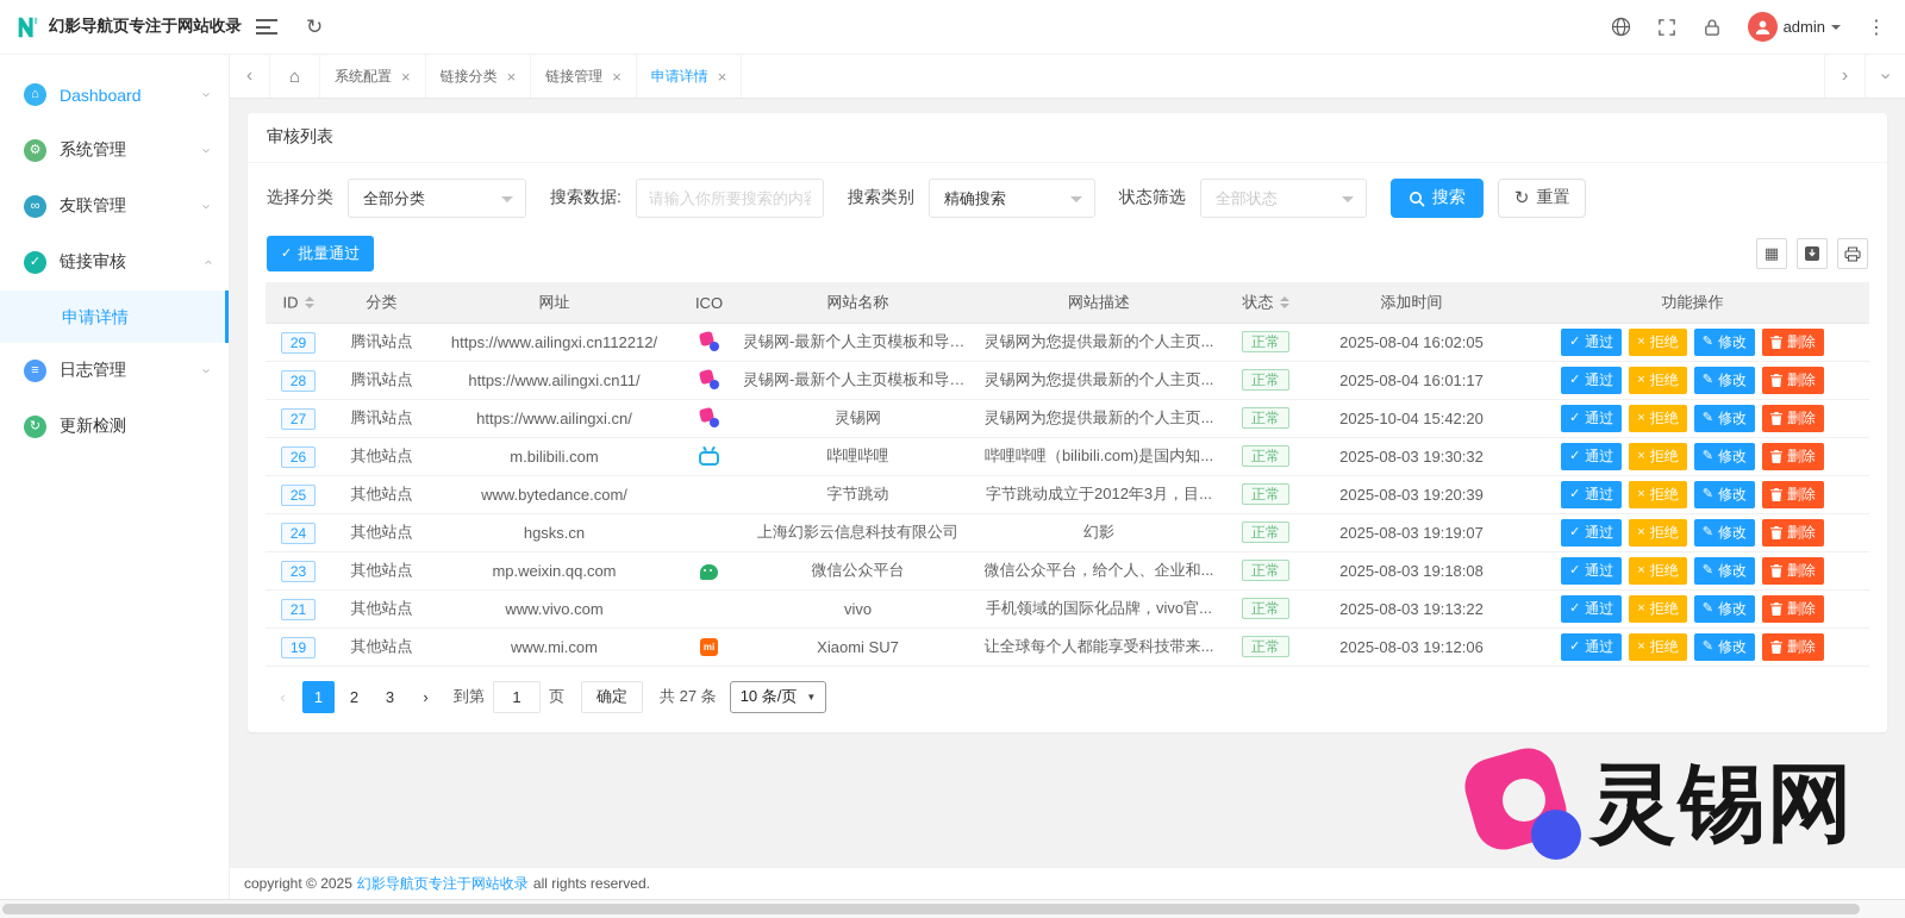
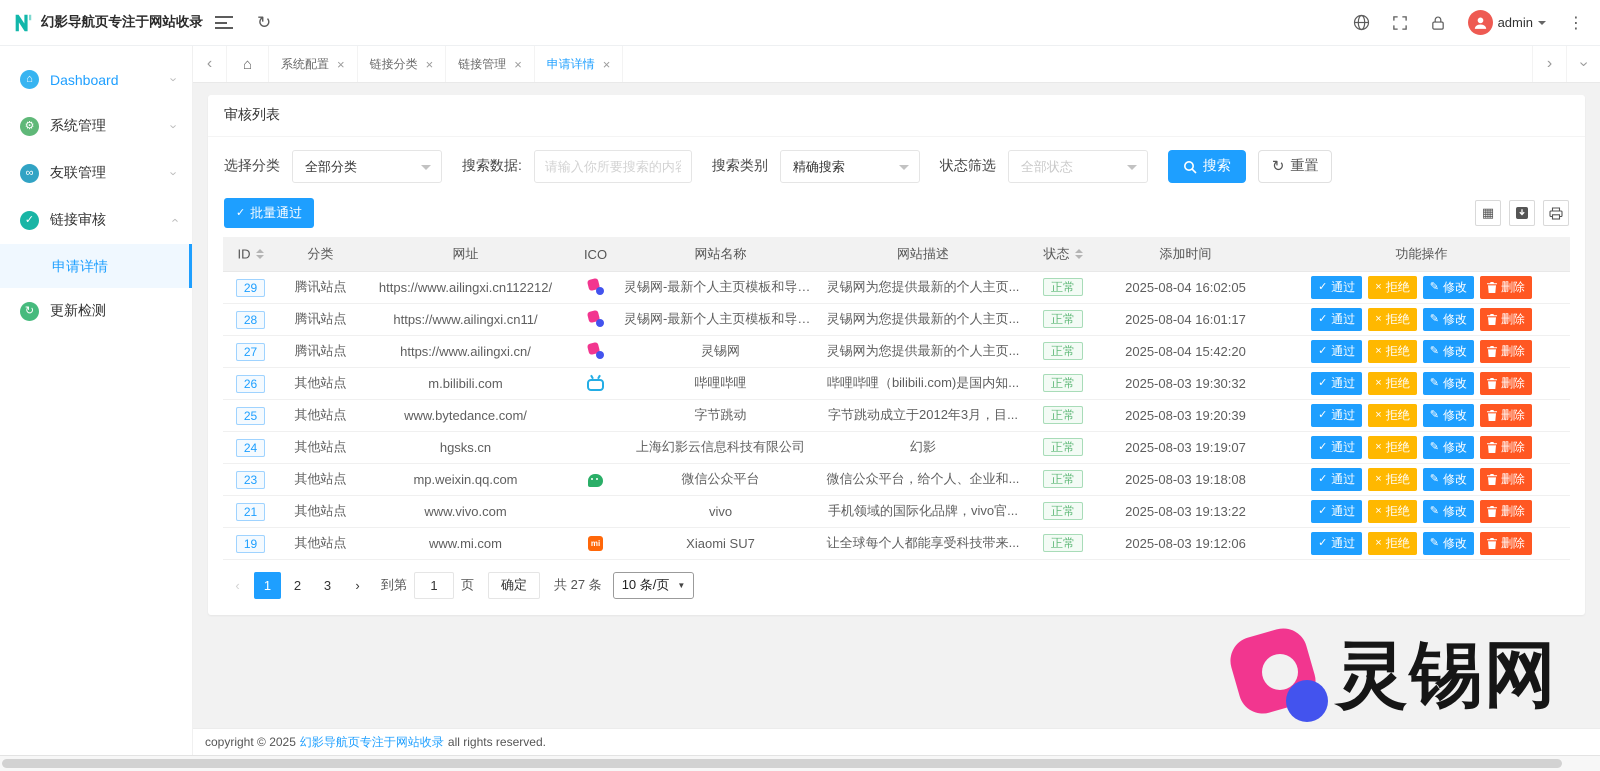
  幻影导航页专注于网站收录
  ↻
  admin
  ⋮
  ⌂
  Dashboard
  ⚙
  系统管理
  ∞
  友联管理
  ✓
  链接审核
  申请详情
- ≡
- 日志管理
  ↻
  更新检测
  ‹
  ⌂
  系统配置
  ×
  链接分类
  ×
  链接管理
  ×
  申请详情
  ×
  ›
  审核列表
  选择分类
  全部分类
  搜索数据:
  请输入你所要搜索的内
  搜索类别
  精确搜索
  状态筛选
  全部状态
  搜索
  ↻
  重置
  ✓
  批量通过
  ▦
  ID	分类	网址	ICO	网站名称	网站描述	状态	添加时间	功能操作
  29	腾讯站点	https://www.ailingxi.cn112212/		灵锡网-最新个人主页模板和导航..	灵锡网为您提供最新的个人主页...	正常	2025-08-04 16:02:05	✓ 通过 × 拒绝 ✎ 修改 删除
  28	腾讯站点	https://www.ailingxi.cn11/		灵锡网-最新个人主页模板和导航..	灵锡网为您提供最新的个人主页...	正常	2025-08-04 16:01:17	✓ 通过 × 拒绝 ✎ 修改 删除
- 27	腾讯站点	https://www.ailingxi.cn/		灵锡网	灵锡网为您提供最新的个人主页...	正常	2025-10-04 15:42:20	✓ 通过 × 拒绝 ✎ 修改 删除
+ 27	腾讯站点	https://www.ailingxi.cn/		灵锡网	灵锡网为您提供最新的个人主页...	正常	2025-08-04 15:42:20	✓ 通过 × 拒绝 ✎ 修改 删除
  26	其他站点	m.bilibili.com		哔哩哔哩	哔哩哔哩（bilibili.com)是国内知...	正常	2025-08-03 19:30:32	✓ 通过 × 拒绝 ✎ 修改 删除
  25	其他站点	www.bytedance.com/		字节跳动	字节跳动成立于2012年3月，目...	正常	2025-08-03 19:20:39	✓ 通过 × 拒绝 ✎ 修改 删除
  24	其他站点	hgsks.cn		上海幻影云信息科技有限公司	幻影	正常	2025-08-03 19:19:07	✓ 通过 × 拒绝 ✎ 修改 删除
  23	其他站点	mp.weixin.qq.com		微信公众平台	微信公众平台，给个人、企业和...	正常	2025-08-03 19:18:08	✓ 通过 × 拒绝 ✎ 修改 删除
  21	其他站点	www.vivo.com		vivo	手机领域的国际化品牌，vivo官...	正常	2025-08-03 19:13:22	✓ 通过 × 拒绝 ✎ 修改 删除
  19	其他站点	www.mi.com	mi	Xiaomi SU7	让全球每个人都能享受科技带来...	正常	2025-08-03 19:12:06	✓ 通过 × 拒绝 ✎ 修改 删除
  ‹
  1
  2
  3
  ›
  到第
  1
  页
  确定
  共 27 条
  10 条/页
  ▼
  灵锡网
  copyright © 2025
  幻影导航页专注于网站收录
  all rights reserved.
